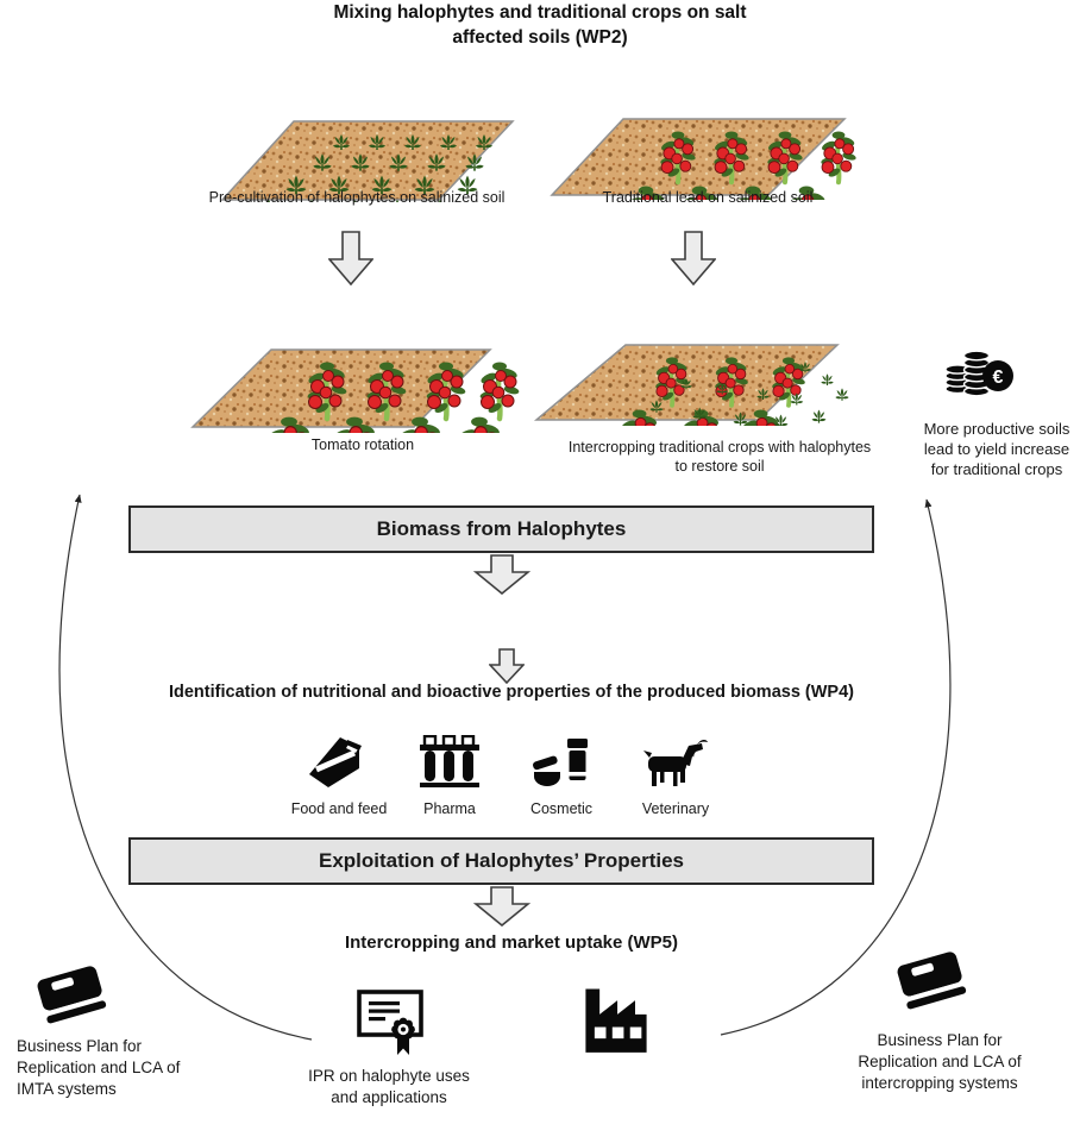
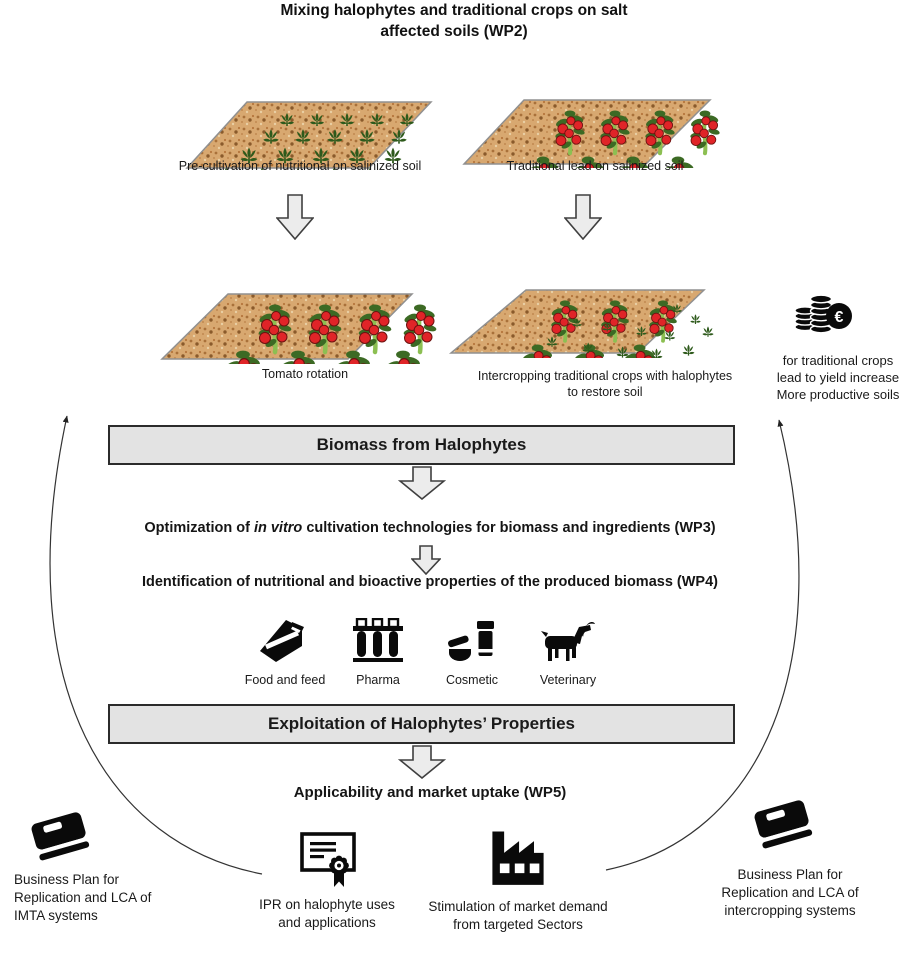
  Mixing halophytes and traditional crops on salt
  affected soils (WP2)
- Pre-cultivation of halophytes on salinized soil
+ Pre-cultivation of nutritional on salinized soil
  Traditional lead on salinized soil
  Tomato rotation
  Intercropping traditional crops with halophytes
  to restore soil
  €
- More productive soils
+ for traditional crops
  lead to yield increase
- for traditional crops
+ More productive soils
  Biomass from Halophytes
+ Optimization of in vitro cultivation technologies for biomass and ingredients (WP3)
  Identification of nutritional and bioactive properties of the produced biomass (WP4)
  Food and feed
  Pharma
  Cosmetic
  Veterinary
  Exploitation of Halophytes’ Properties
- Intercropping and market uptake (WP5)
+ Applicability and market uptake (WP5)
  Business Plan for
  Replication and LCA of
  IMTA systems
  IPR on halophyte uses
  and applications
+ Stimulation of market demand
+ from targeted Sectors
  Business Plan for
  Replication and LCA of
  intercropping systems
